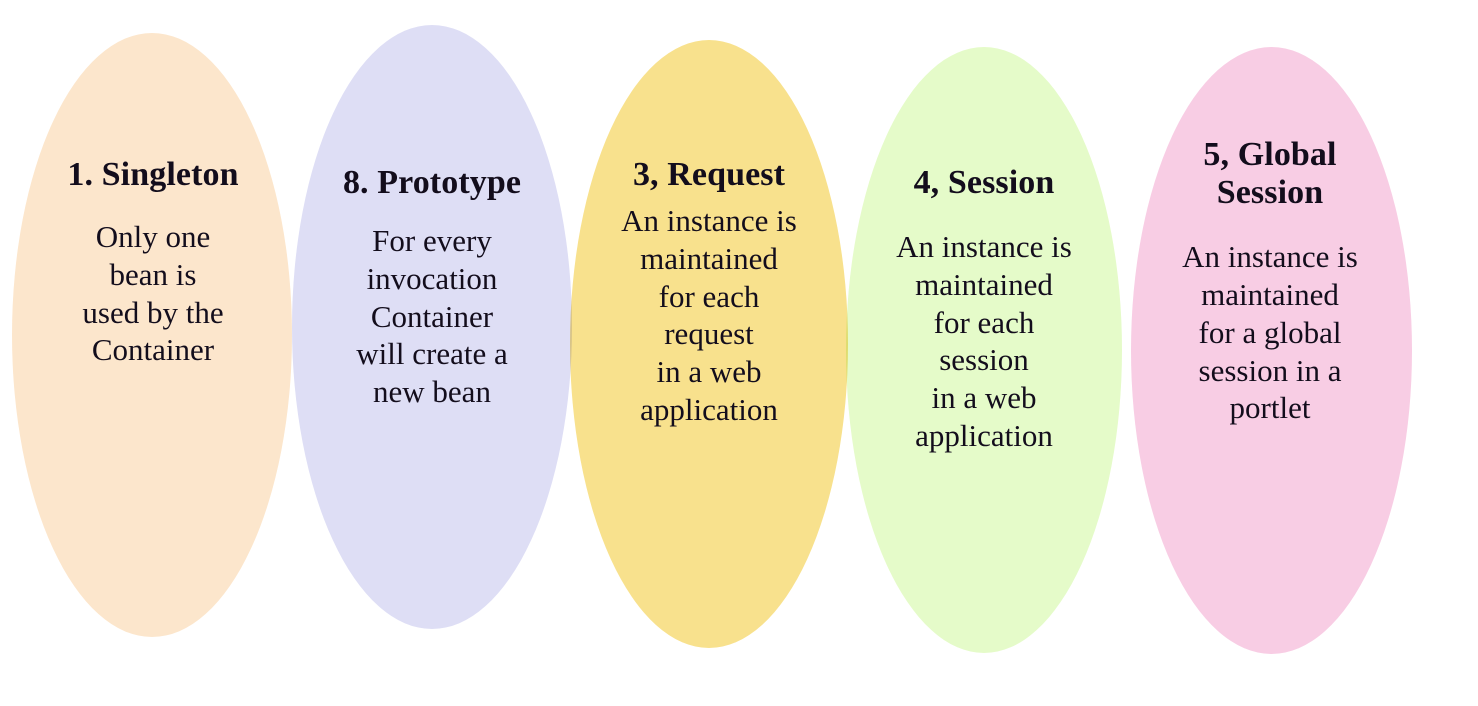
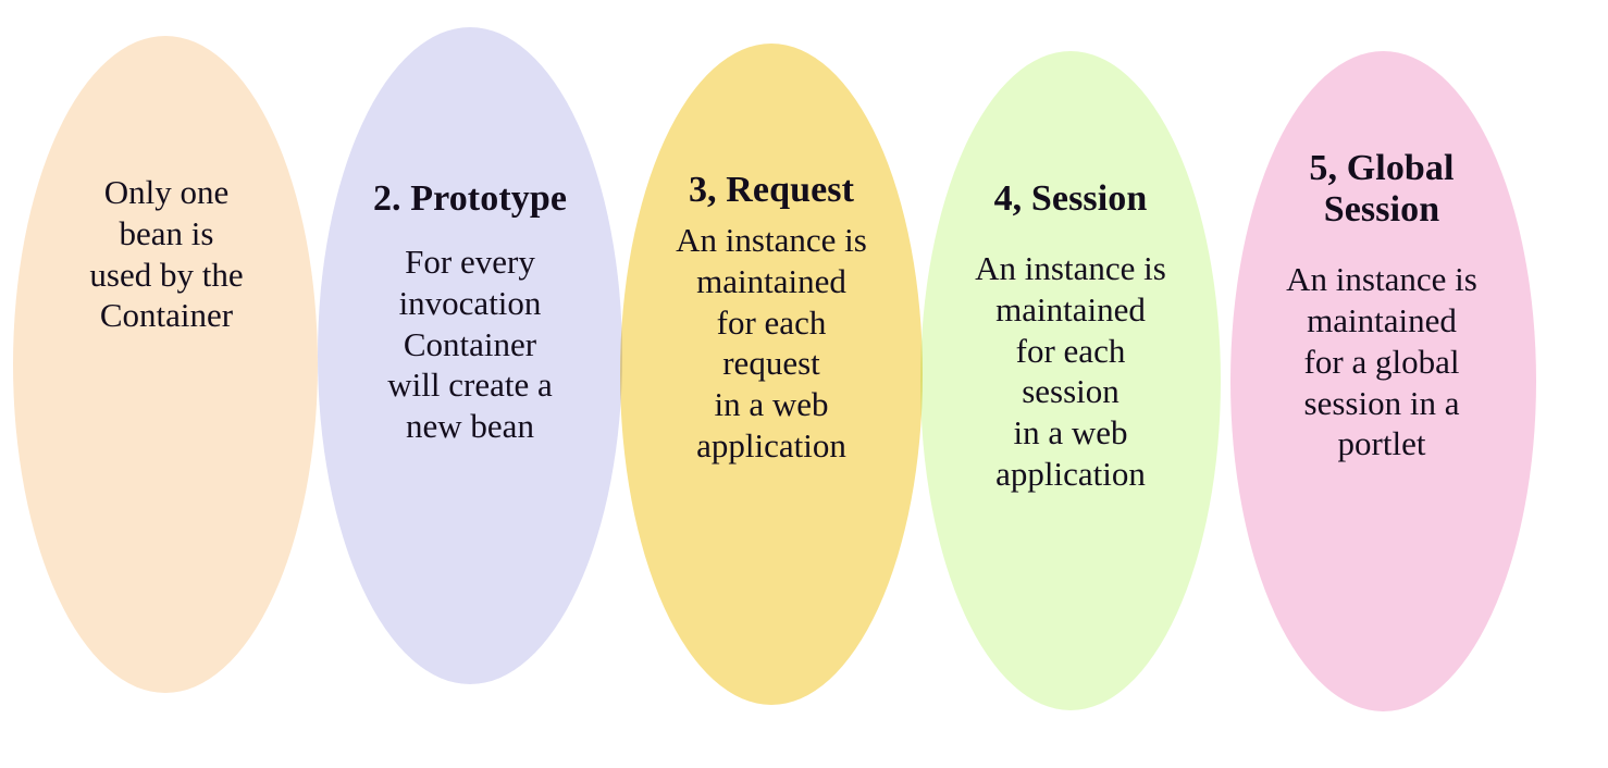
- 1. Singleton
  Only one
  bean is
  used by the
  Container
- 8. Prototype
+ 2. Prototype
  For every
  invocation
  Container
  will create a
  new bean
  3, Request
  An instance is
  maintained
  for each
  request
  in a web
  application
  4, Session
  An instance is
  maintained
  for each
  session
  in a web
  application
  5, Global
  Session
  An instance is
  maintained
  for a global
  session in a
  portlet
